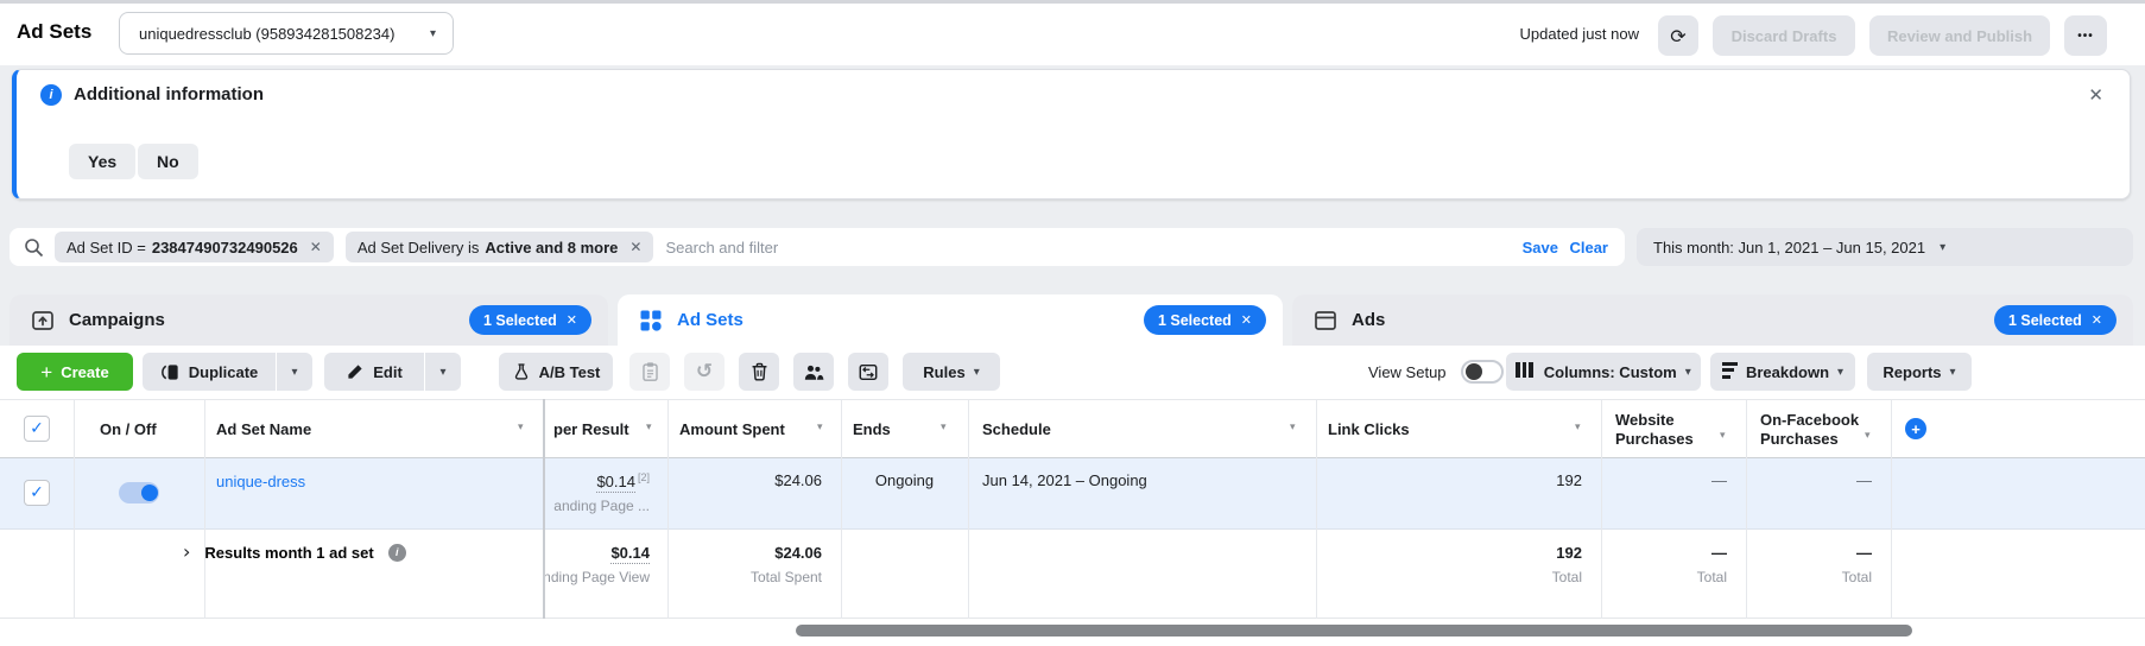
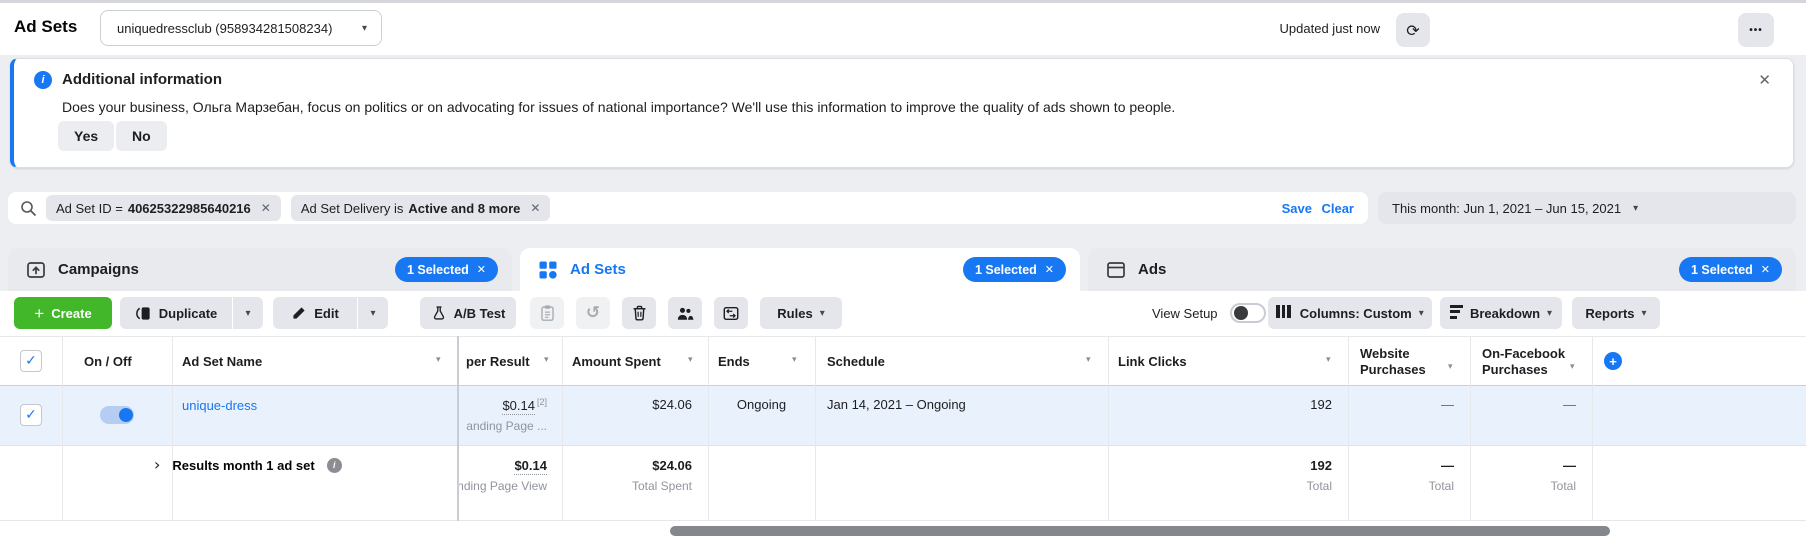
  Ad Sets
  uniquedressclub (958934281508234)
  ▾
  Updated just now
  ⟳
- Discard Drafts
- Review and Publish
  •••
  i
  Additional information
+ Does your business, Ольга Марзебан, focus on politics or on advocating for issues of national importance? We'll use this information to improve the quality of ads shown to people.
  Yes
  No
  ✕
  Ad Set ID =
- 23847490732490526
+ 40625322985640216
  ✕
  Ad Set Delivery is
  Active and 8 more
  ✕
- Search and filter
  Save
  Clear
  This month: Jun 1, 2021 – Jun 15, 2021
  ▾
  Campaigns
  1 Selected
  ✕
  Ad Sets
  1 Selected
  ✕
  Ads
  1 Selected
  ✕
  +
  Create
  Duplicate
  ▾
  Edit
  ▾
  A/B Test
  ↺
  Rules
  ▾
  View Setup
  Columns: Custom
  ▾
  Breakdown
  ▾
  Reports
  ▾
  ✓
  On / Off
  Ad Set Name
  ▾
  per Result
  ▾
  Amount Spent
  ▾
  Ends
  ▾
  Schedule
  ▾
  Link Clicks
  ▾
  Website Purchases
  ▾
  On-Facebook Purchases
  ▾
  +
  ✓
  unique-dress
  $0.14 [2]
  anding Page ...
  $24.06
  Ongoing
- Jun 14, 2021 – Ongoing
+ Jan 14, 2021 – Ongoing
  192
  —
  —
  ›
  Results month 1 ad set
  i
  $0.14
  nding Page View
  $24.06
  Total Spent
  192
  Total
  —
  Total
  —
  Total
